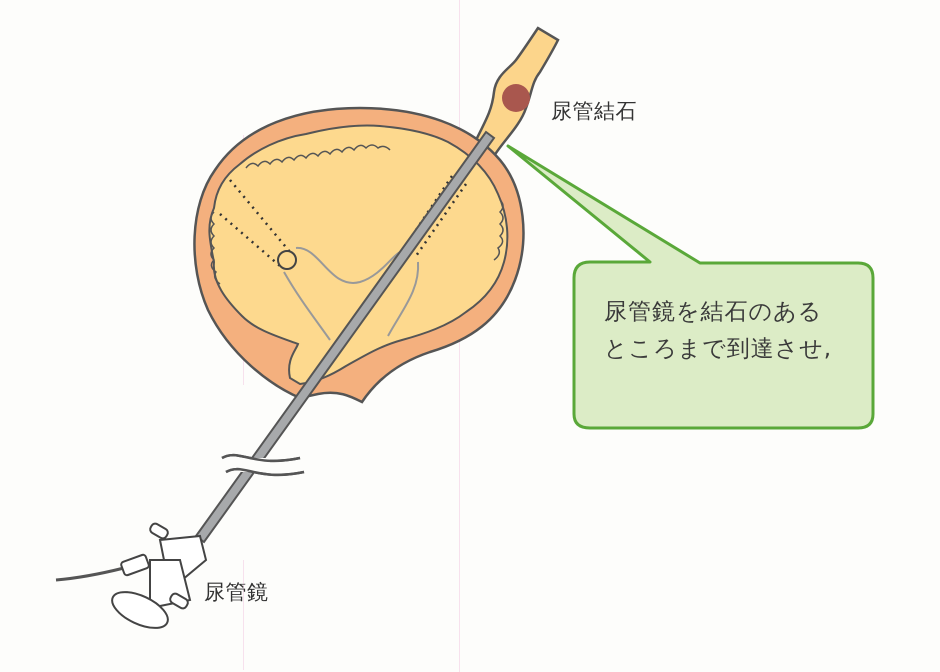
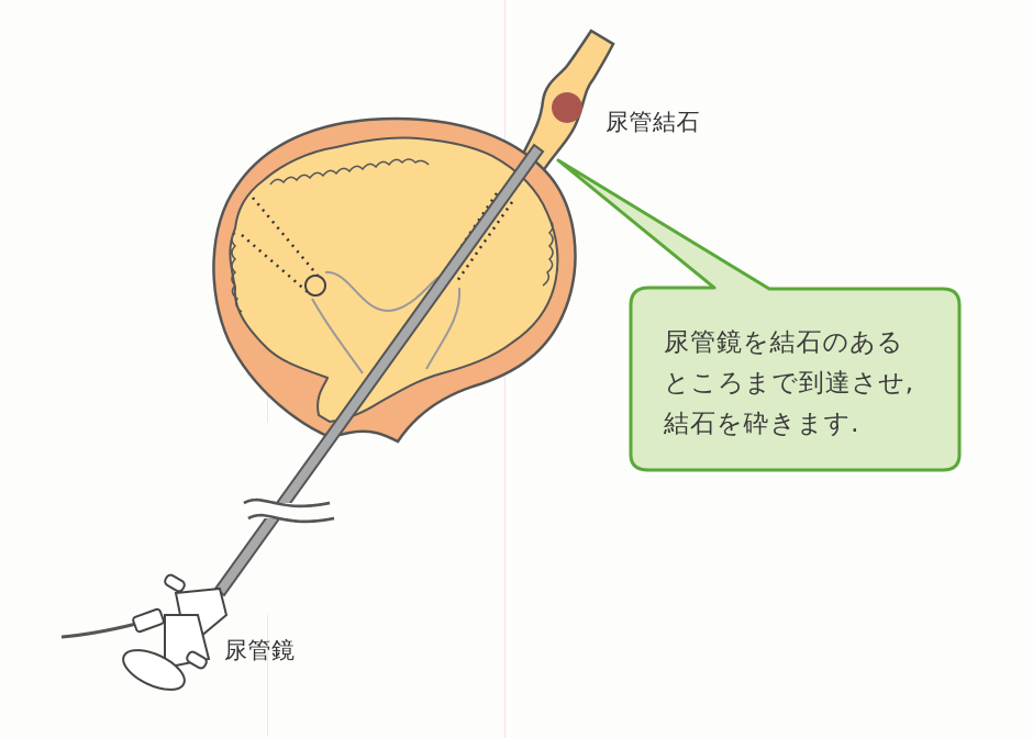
  尿管結石
  尿管鏡
  尿管鏡を結石のある
  ところまで到達させ,
+ 結石を砕きます.
